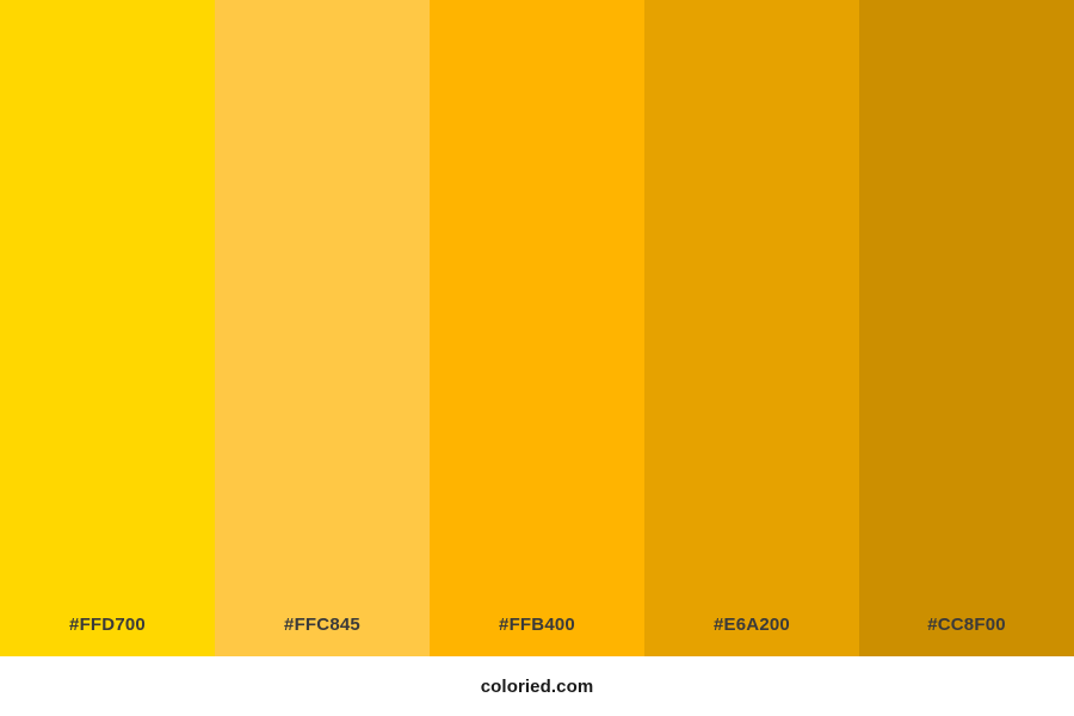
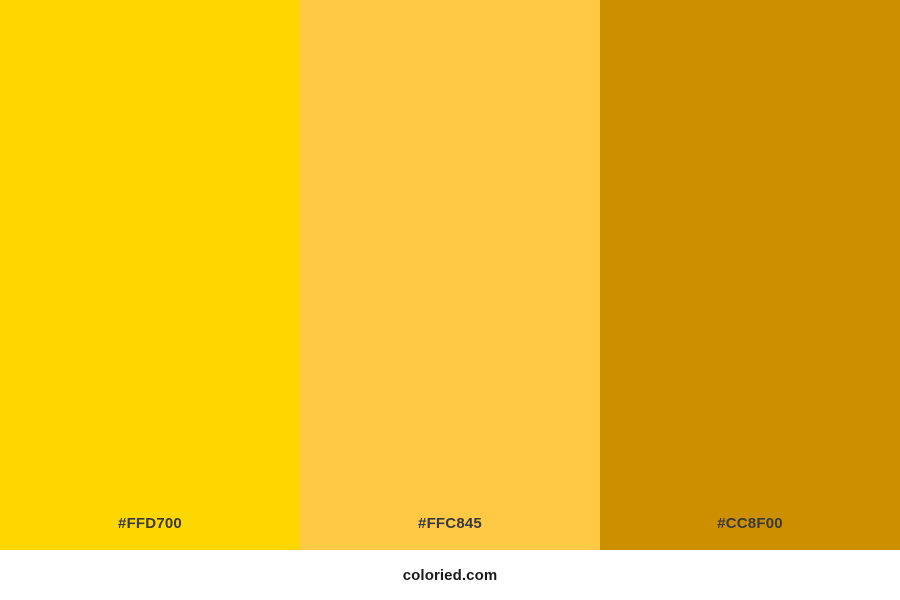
  #FFD700
  #FFC845
- #FFB400
- #E6A200
  #CC8F00
  coloried.com
